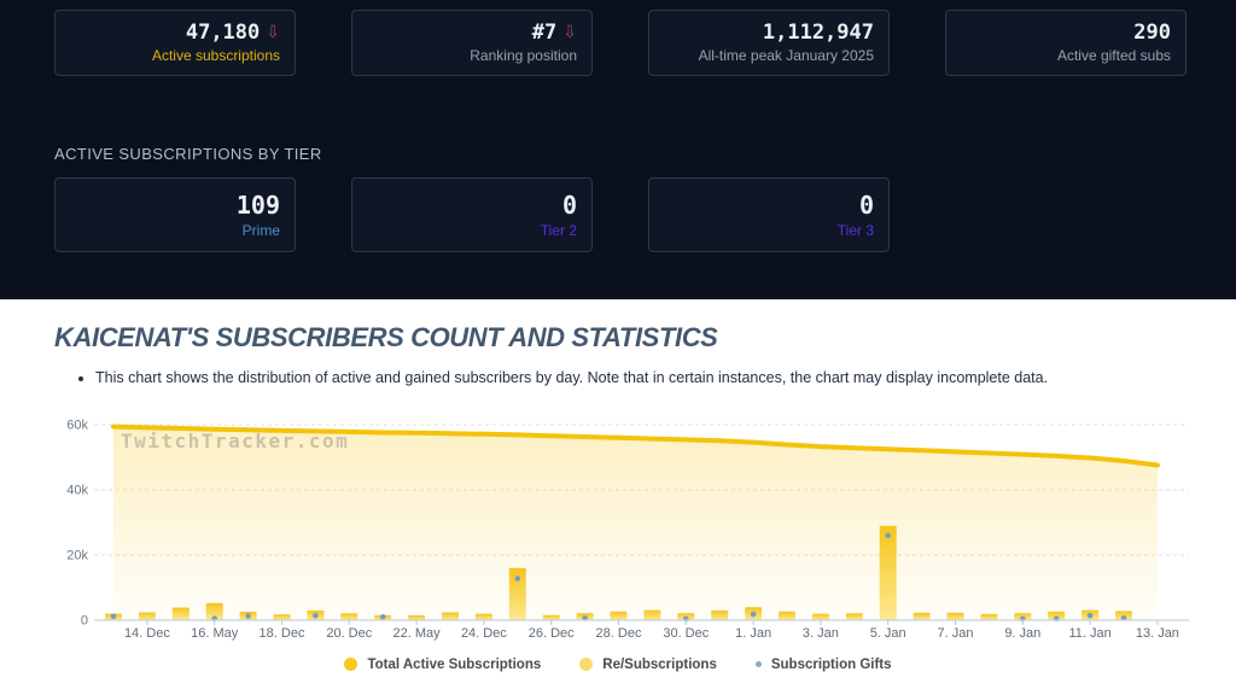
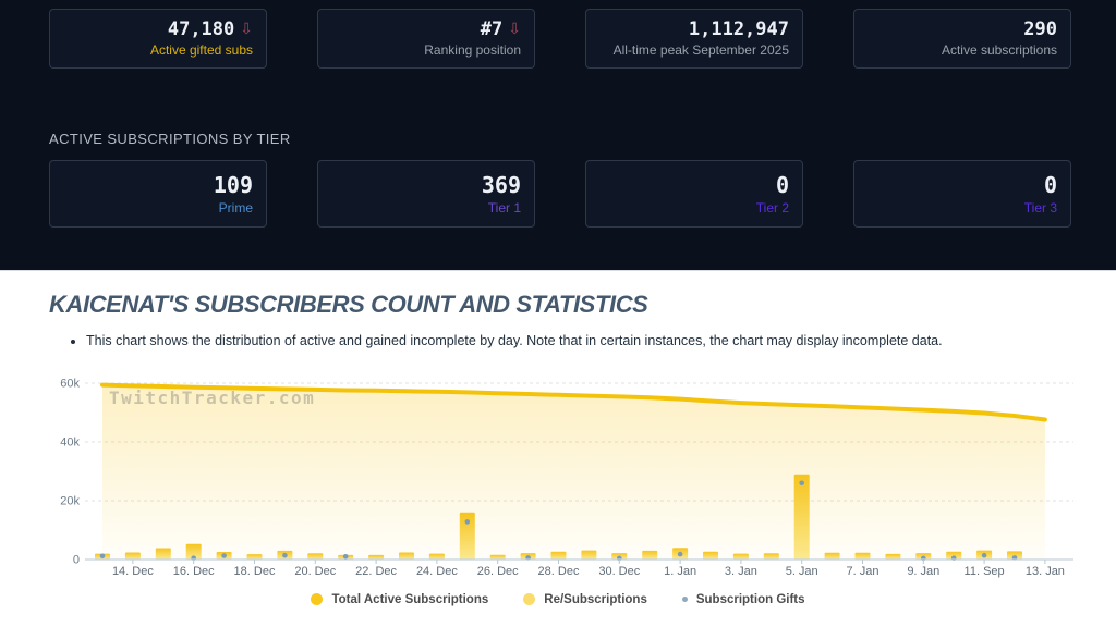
  47,180
  ⇩
- Active subscriptions
+ Active gifted subs
  #7
  ⇩
  Ranking position
  1,112,947
- All-time peak January 2025
+ All-time peak September 2025
  290
- Active gifted subs
+ Active subscriptions
  ACTIVE SUBSCRIPTIONS BY TIER
  109
  Prime
+ 369
+ Tier 1
  0
  Tier 2
  0
  Tier 3
  KAICENAT'S SUBSCRIBERS COUNT AND STATISTICS
- This chart shows the distribution of active and gained subscribers by day. Note that in certain instances, the chart may display incomplete data.
+ This chart shows the distribution of active and gained incomplete by day. Note that in certain instances, the chart may display incomplete data.
  0
  20k
  40k
  60k
  14. Dec
- 16. May
+ 16. Dec
  18. Dec
  20. Dec
- 22. May
+ 22. Dec
  24. Dec
  26. Dec
  28. Dec
  30. Dec
  1. Jan
  3. Jan
  5. Jan
  7. Jan
  9. Jan
- 11. Jan
+ 11. Sep
  13. Jan
  TwitchTracker.com
  Total Active Subscriptions
  Re/Subscriptions
  Subscription Gifts
